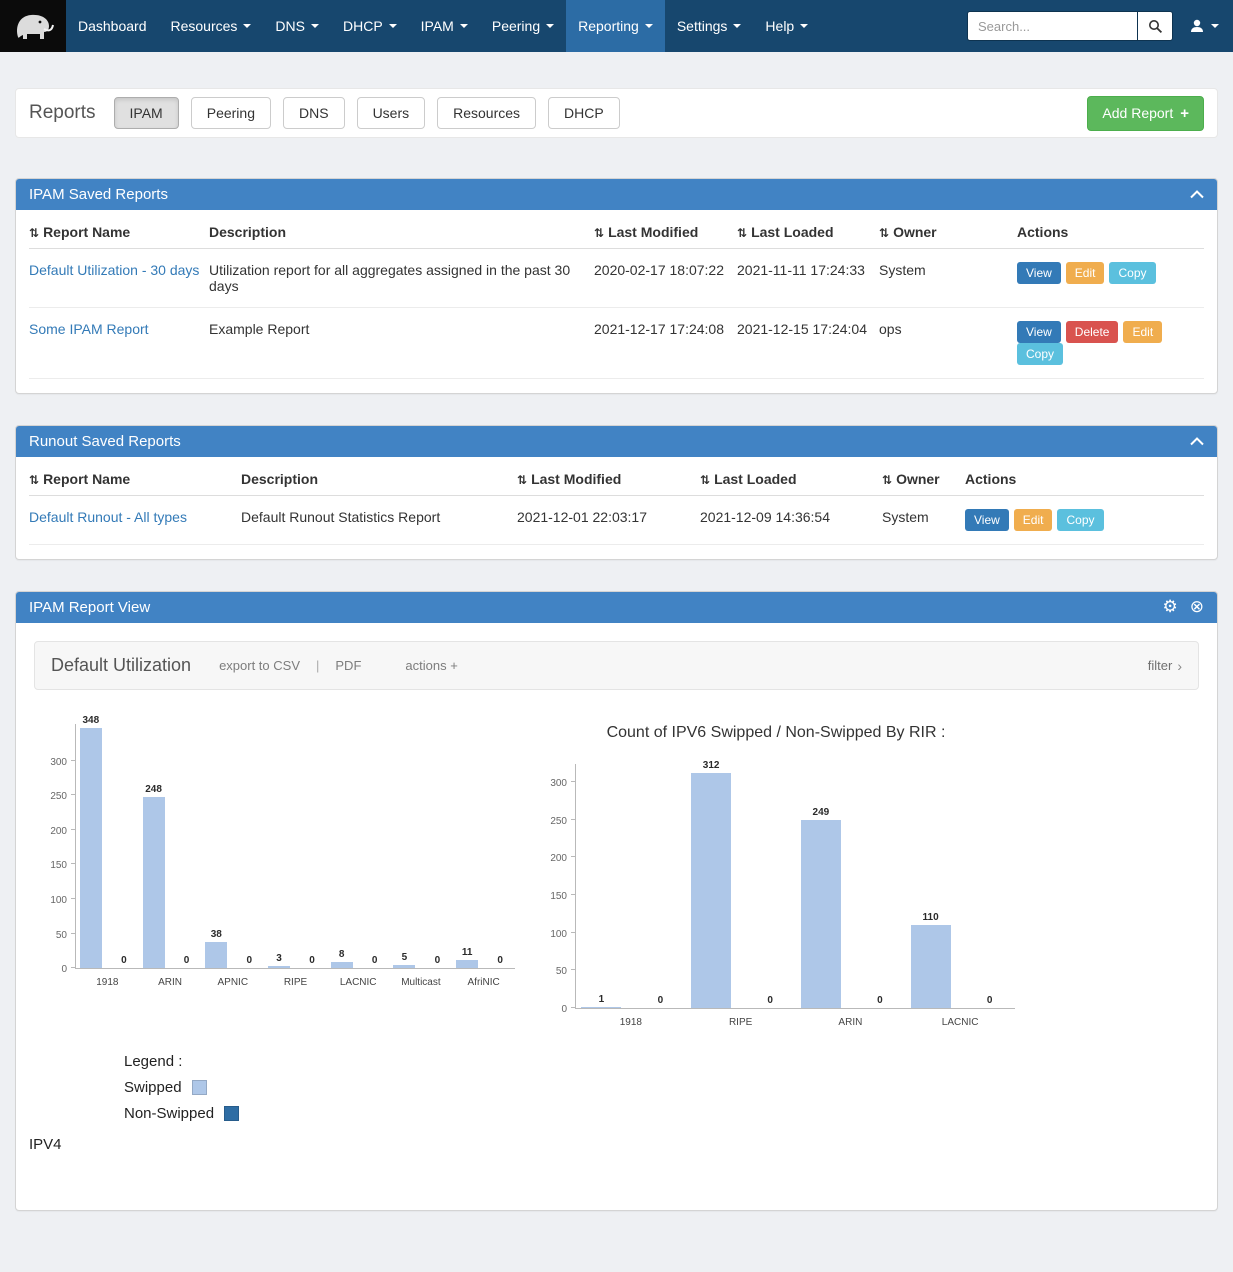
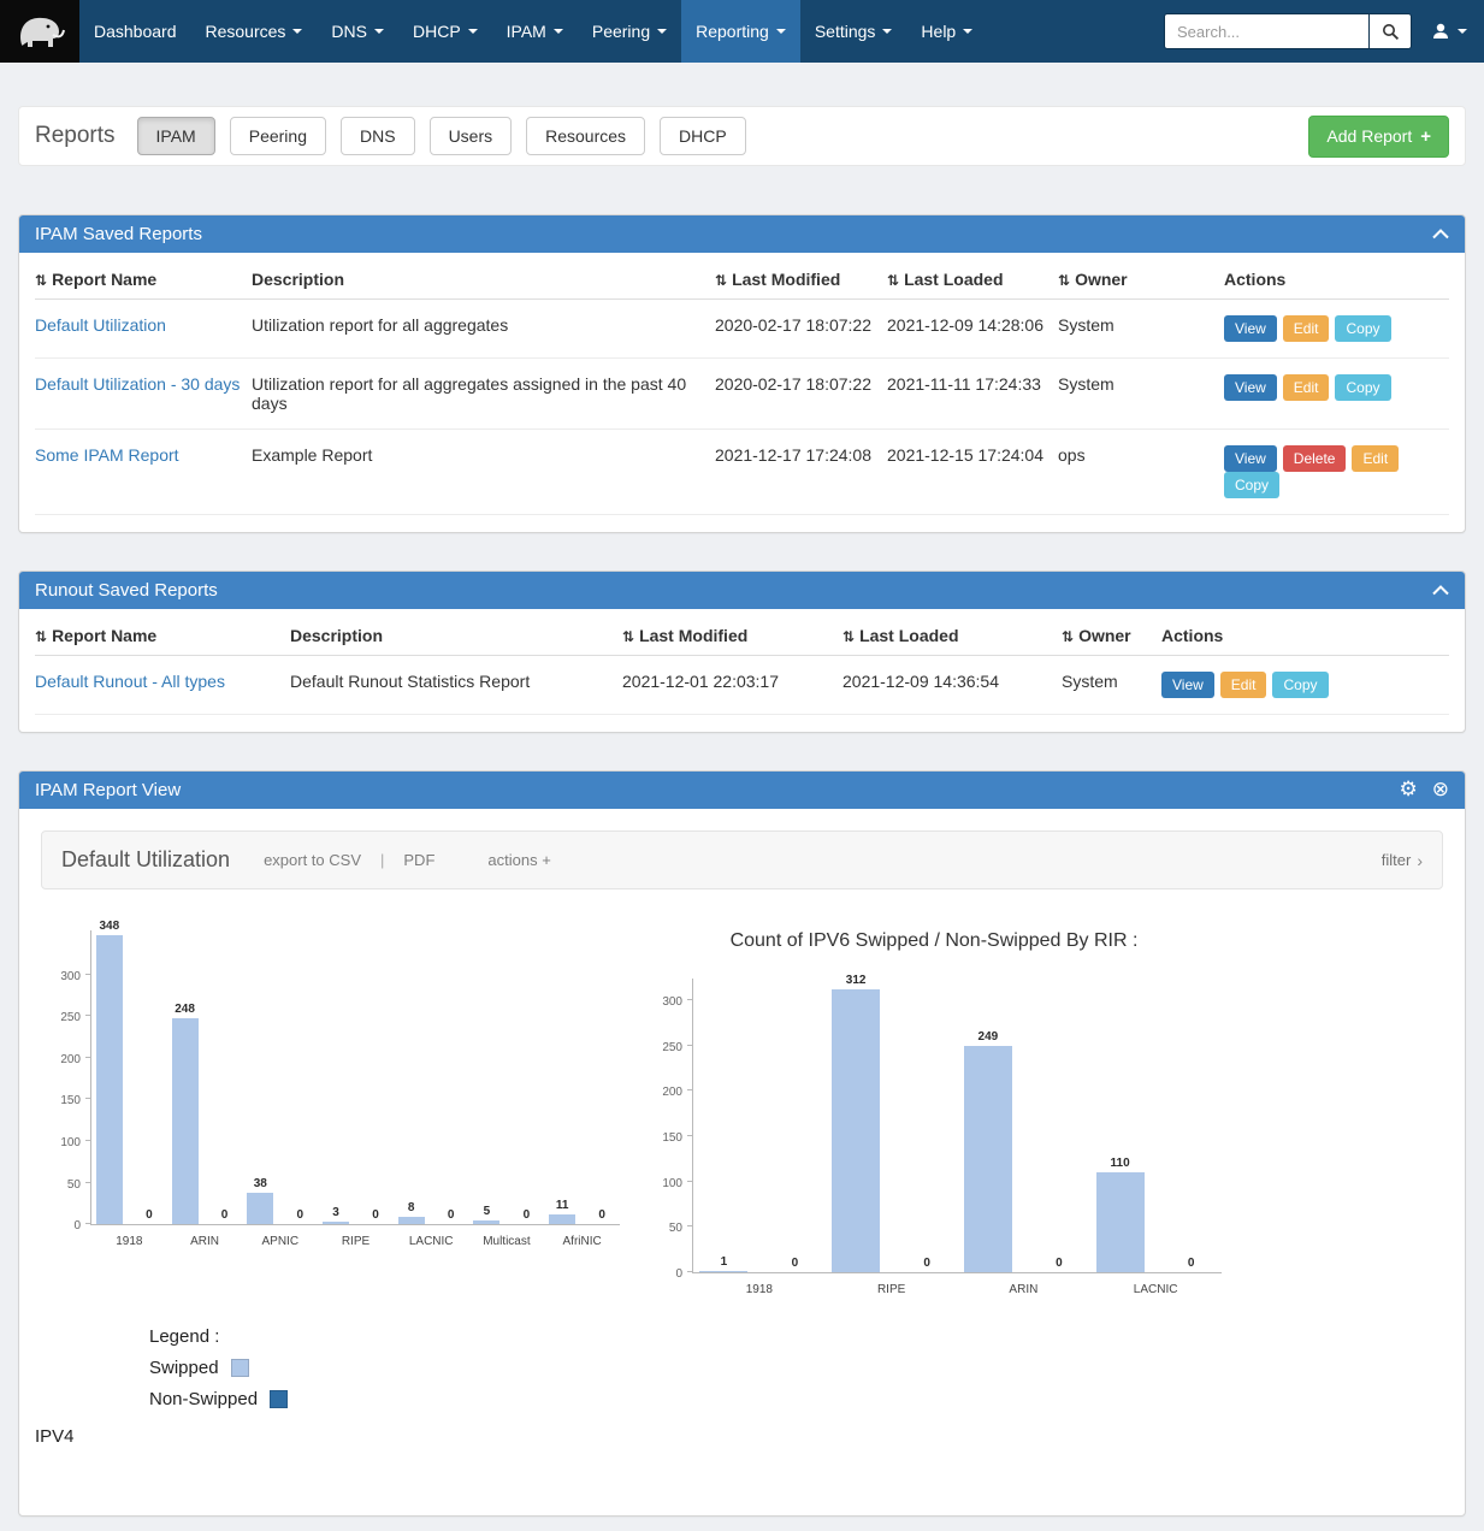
  Dashboard
  Resources
  DNS
  DHCP
  IPAM
  Peering
  Reporting
  Settings
  Help
  Search...
  Reports
  IPAM
  Peering
  DNS
  Users
  Resources
  DHCP
  Add Report
  +
  IPAM Saved Reports
  ⇅ Report Name	Description	⇅ Last Modified	⇅ Last Loaded	⇅ Owner	Actions
+ Default Utilization	Utilization report for all aggregates	2020-02-17 18:07:22	2021-12-09 14:28:06	System	View Edit Copy
- Default Utilization - 30 days	Utilization report for all aggregates assigned in the past 30 days	2020-02-17 18:07:22	2021-11-11 17:24:33	System	View Edit Copy
+ Default Utilization - 30 days	Utilization report for all aggregates assigned in the past 40 days	2020-02-17 18:07:22	2021-11-11 17:24:33	System	View Edit Copy
  Some IPAM Report	Example Report	2021-12-17 17:24:08	2021-12-15 17:24:04	ops	View Delete EditCopy
  Runout Saved Reports
  ⇅ Report Name	Description	⇅ Last Modified	⇅ Last Loaded	⇅ Owner	Actions
  Default Runout - All types	Default Runout Statistics Report	2021-12-01 22:03:17	2021-12-09 14:36:54	System	View Edit Copy
  IPAM Report View
  ⚙
  ⊗
  Default Utilization
  export to CSV
  |
  PDF
  actions +
  filter
  ›
  0
  50
  100
  150
  200
  250
  300
  348
  0
  1918
  248
  0
  ARIN
  38
  0
  APNIC
  3
  0
  RIPE
  8
  0
  LACNIC
  5
  0
  Multicast
  11
  0
  AfriNIC
  Count of IPV6 Swipped / Non-Swipped By RIR :
  0
  50
  100
  150
  200
  250
  300
  1
  0
  1918
  312
  0
  RIPE
  249
  0
  ARIN
  110
  0
  LACNIC
  Legend :
  Swipped
  Non-Swipped
  IPV4
